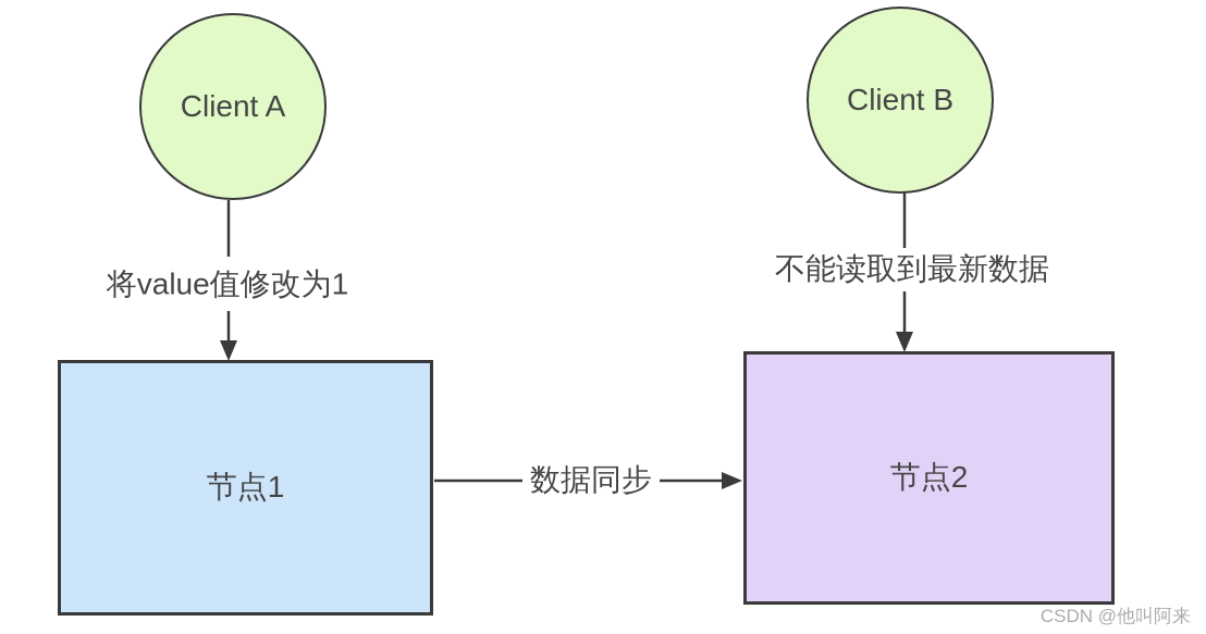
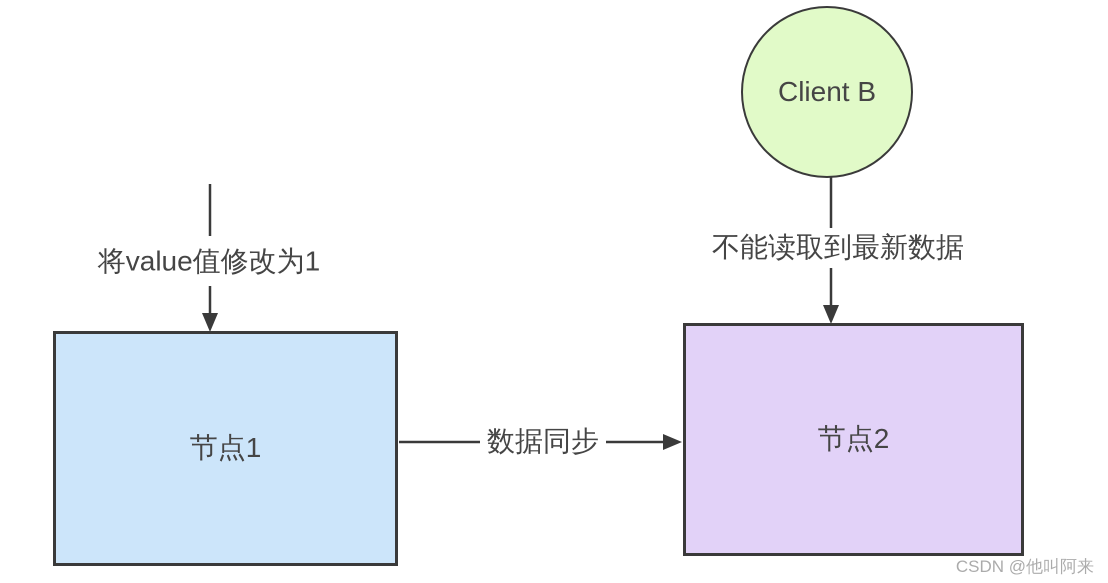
- Client A
  Client B
  节点1
  节点2
  将value值修改为1
  不能读取到最新数据
  数据同步
  CSDN @他叫阿来
